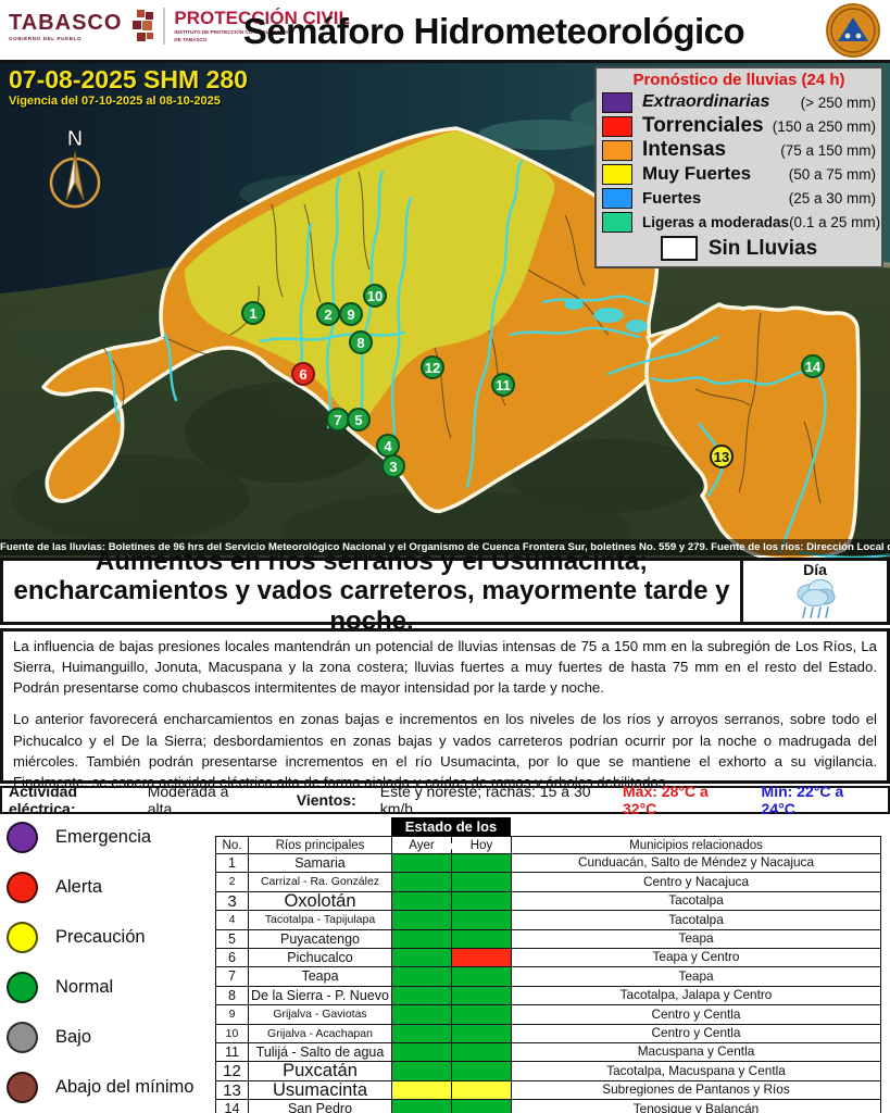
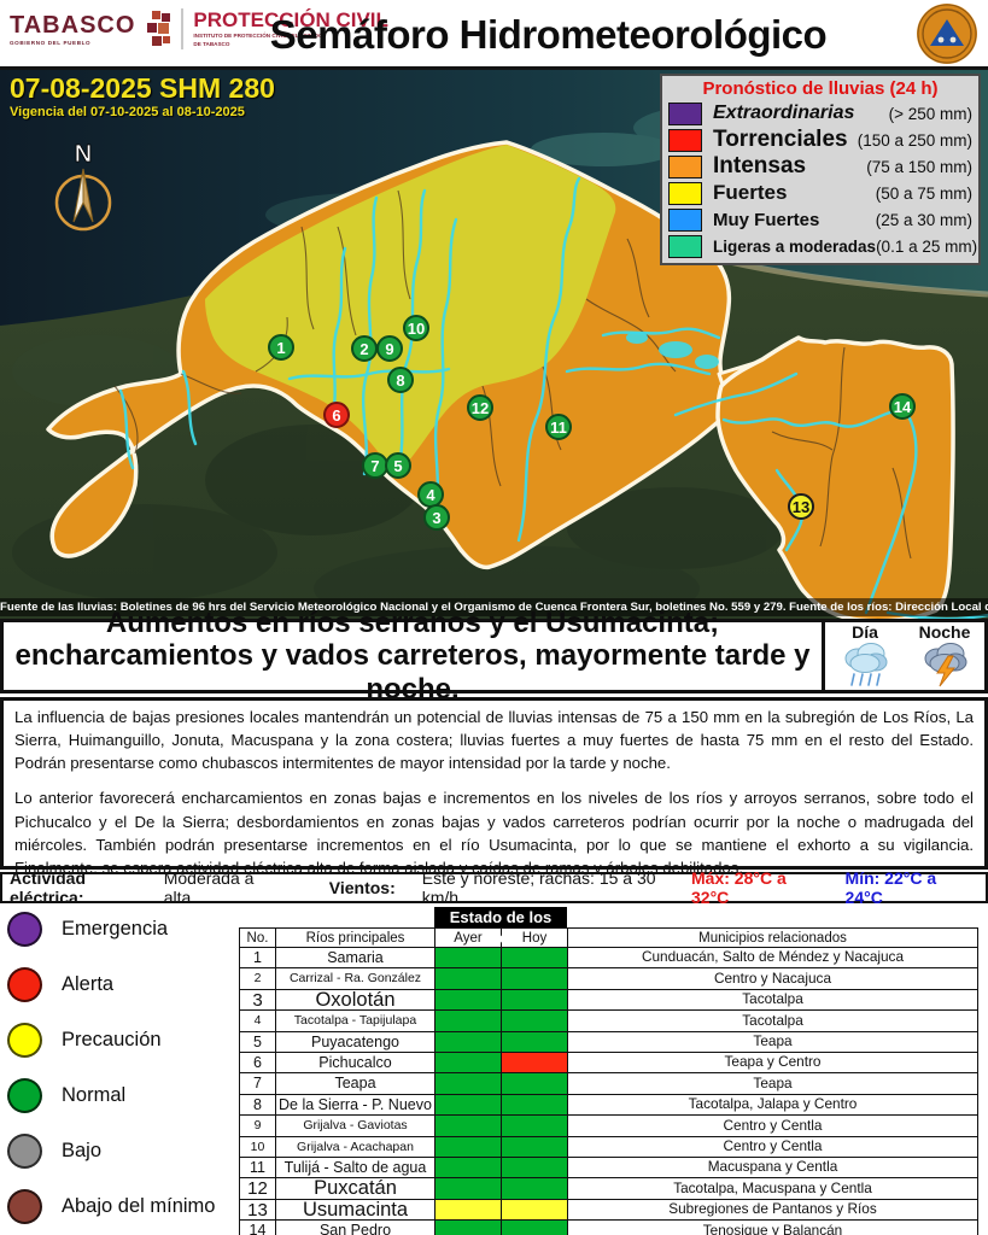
  TABASCO
  PROTECCIÓN CIVIL
  Semáforo Hidrometeorológico
  07-08-2025 SHM 280
  Vigencia del 07-10-2025 al 08-10-2025
  N
  Pronóstico de lluvias (24 h)
  Extraordinarias
  (> 250 mm)
  Torrenciales
  (150 a 250 mm)
  Intensas
  (75 a 150 mm)
- Muy Fuertes
+ Fuertes
  (50 a 75 mm)
- Fuertes
+ Muy Fuertes
  (25 a 30 mm)
  Ligeras a moderadas
  (0.1 a 25 mm)
- Sin Lluvias
  1
  2
  9
  10
  8
  6
  12
  11
  7
  5
  4
  3
  13
  14
  Fuente de las lluvias: Boletines de 96 hrs del Servicio Meteorológico Nacional y el Organismo de Cuenca Frontera Sur, boletines No. 559 y 279. Fuente de los ríos: Dirección Local
  Aumentos en ríos serranos y el Usumacinta; encharcamientos y vados carreteros, mayormente tarde y noche.
  Día
+ Noche
  La influencia de bajas presiones locales mantendrán un potencial de lluvias intensas de 75 a 150 mm en la subregión de Los Ríos, La Sierra, Huimanguillo, Jonuta, Macuspana y la zona costera; lluvias fuertes a muy fuertes de hasta 75 mm en el resto del Estado. Podrán presentarse como chubascos intermitentes de mayor intensidad por la tarde y noche.
  Lo anterior favorecerá encharcamientos en zonas bajas e incrementos en los niveles de los ríos y arroyos serranos, sobre todo el Pichucalco y el De la Sierra; desbordamientos en zonas bajas y vados carreteros podrían ocurrir por la noche o madrugada del miércoles. También podrán presentarse incrementos en el río Usumacinta, por lo que se mantiene el exhorto a su vigilancia. Finalmente, se espera actividad eléctrica alta de forma aislada y caídas de ramas y árboles debilitados.
  Actividad eléctrica:
  Moderada a alta
  Vientos:
  Este y noreste; rachas: 15 a 30 km/h
  Máx: 28°C a 32°C
  Mín: 22°C a 24°C
  Emergencia
  Alerta
  Precaución
  Normal
  Bajo
  Abajo del mínimo
  Estado de los Ríos
  No.	Ríos principales	Ayer	Hoy	Municipios relacionados
  1	Samaria			Cunduacán, Salto de Méndez y Nacajuca
  2	Carrizal - Ra. González			Centro y Nacajuca
  3	Oxolotán			Tacotalpa
  4	Tacotalpa - Tapijulapa			Tacotalpa
  5	Puyacatengo			Teapa
  6	Pichucalco			Teapa y Centro
  7	Teapa			Teapa
  8	De la Sierra - P. Nuevo			Tacotalpa, Jalapa y Centro
  9	Grijalva - Gaviotas			Centro y Centla
  10	Grijalva - Acachapan			Centro y Centla
  11	Tulijá - Salto de agua			Macuspana y Centla
  12	Puxcatán			Tacotalpa, Macuspana y Centla
  13	Usumacinta			Subregiones de Pantanos y Ríos
  14	San Pedro			Tenosique y Balancán
